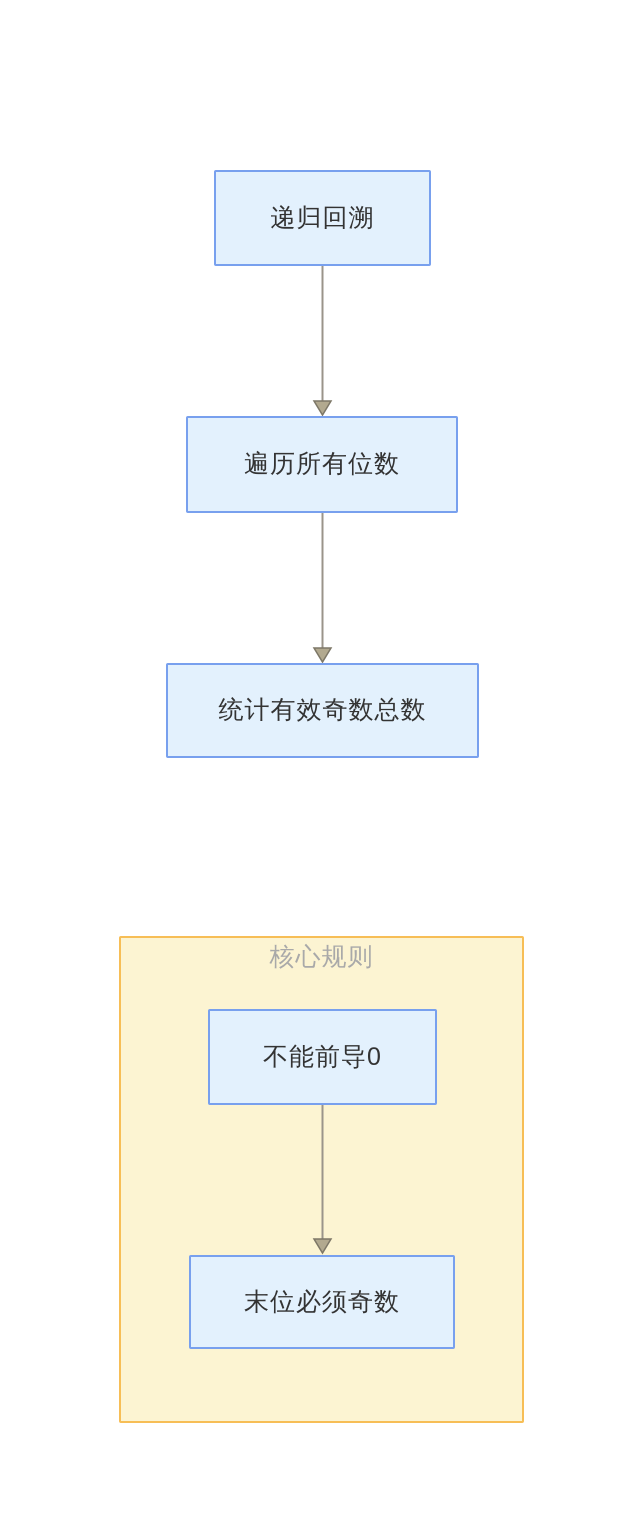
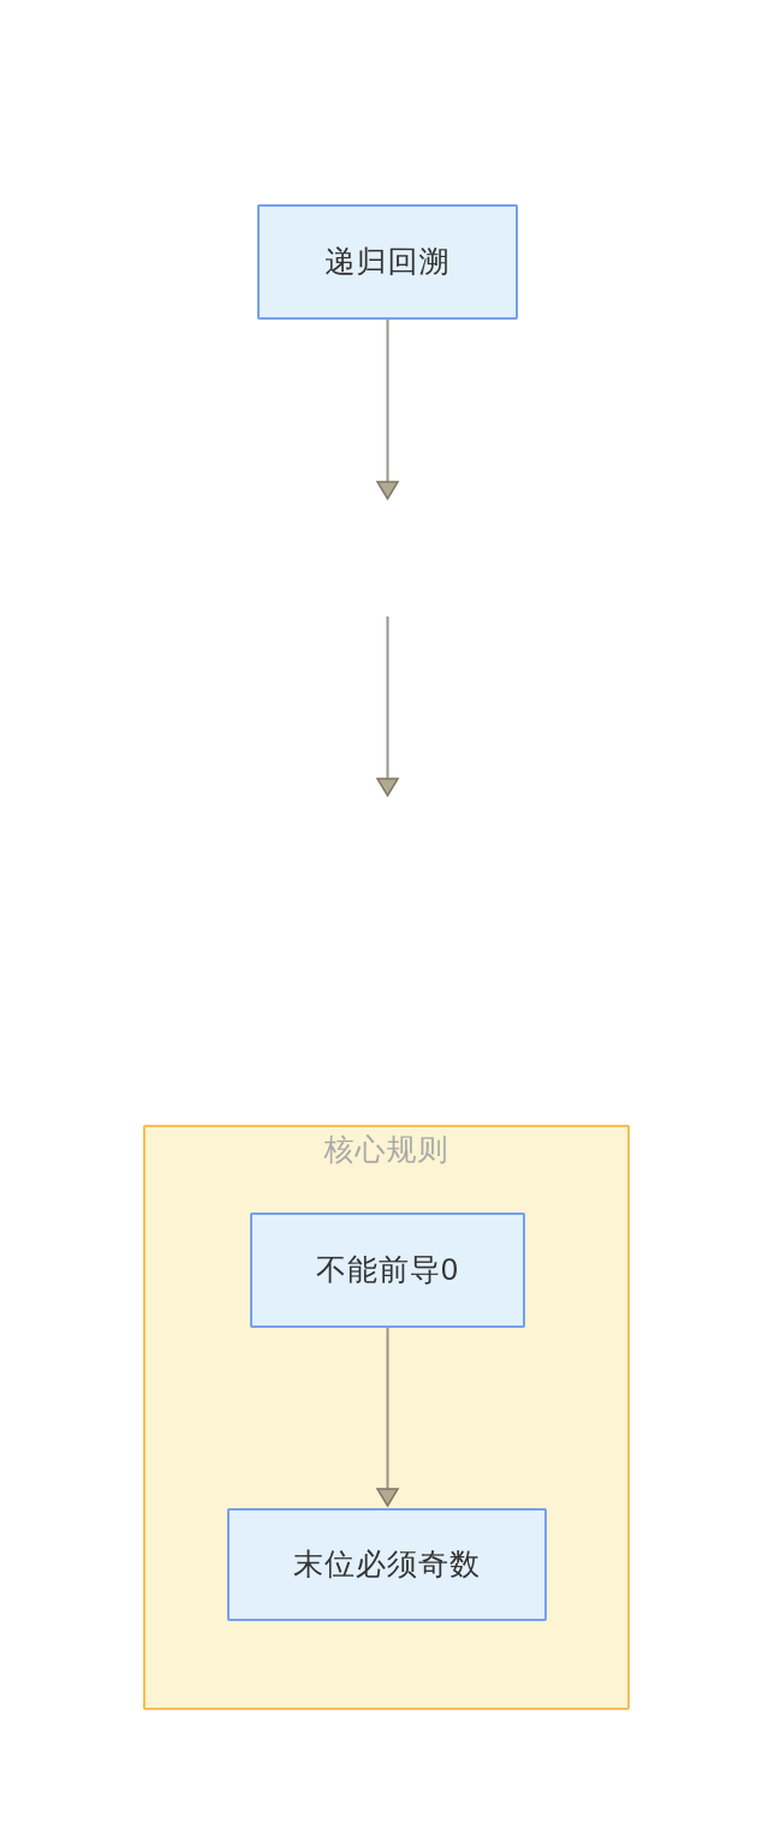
  核心规则
  递归回溯
- 遍历所有位数
- 统计有效奇数总数
  不能前导0
  末位必须奇数
